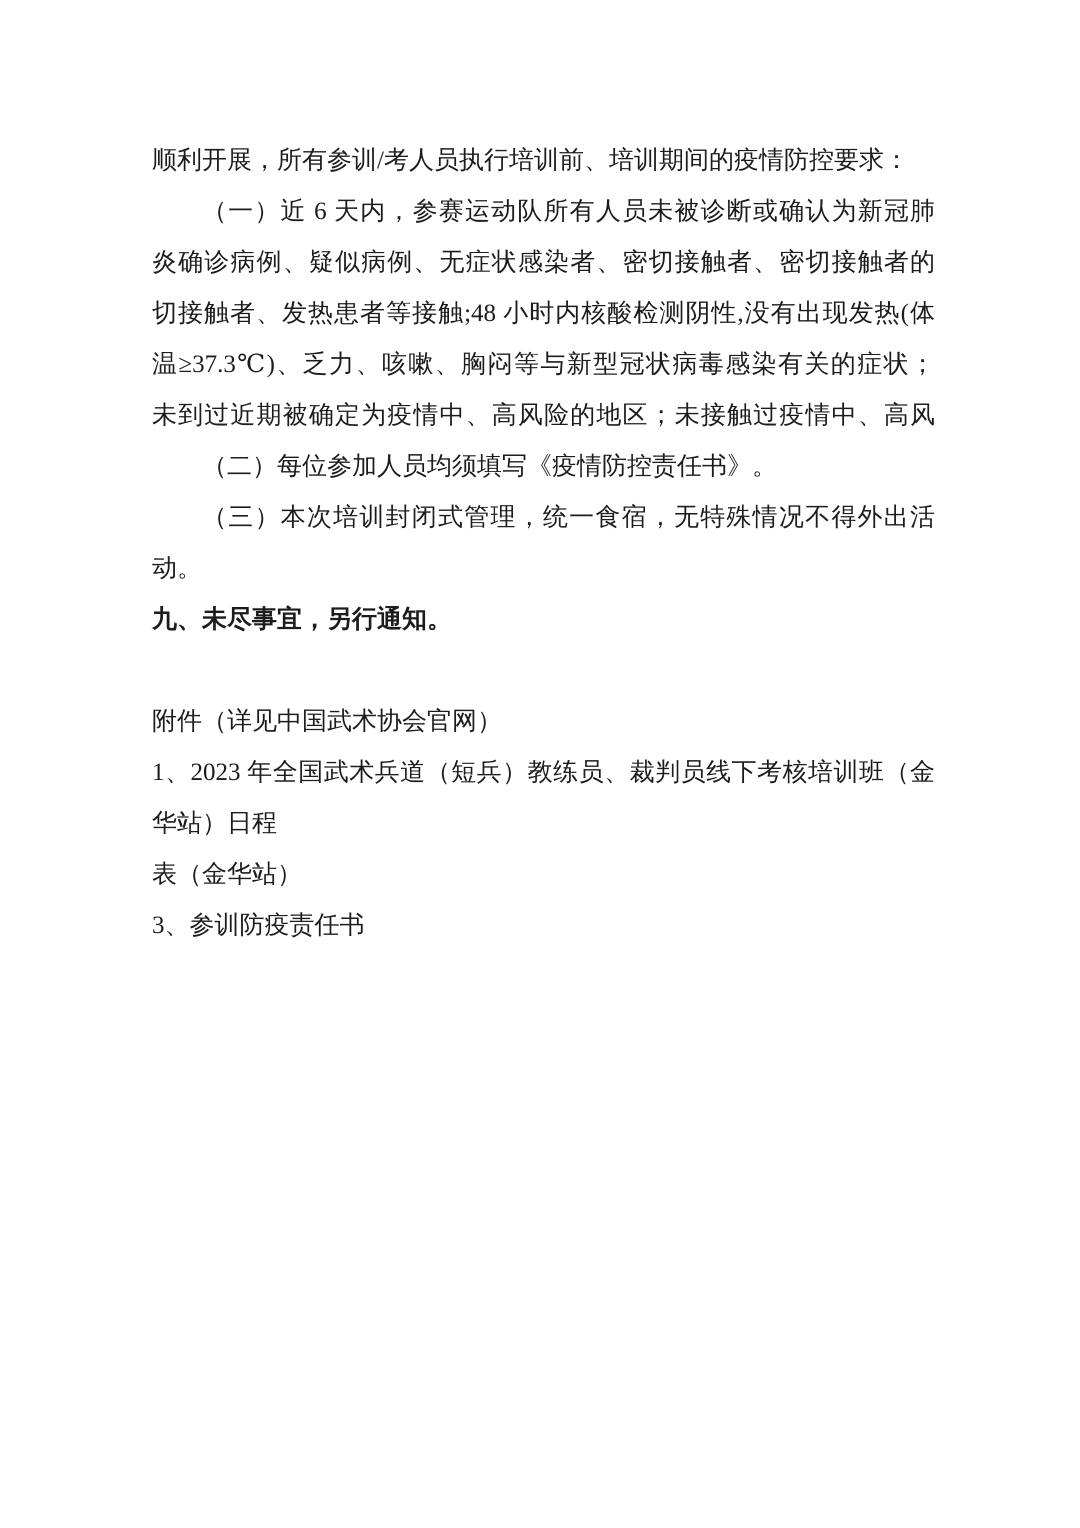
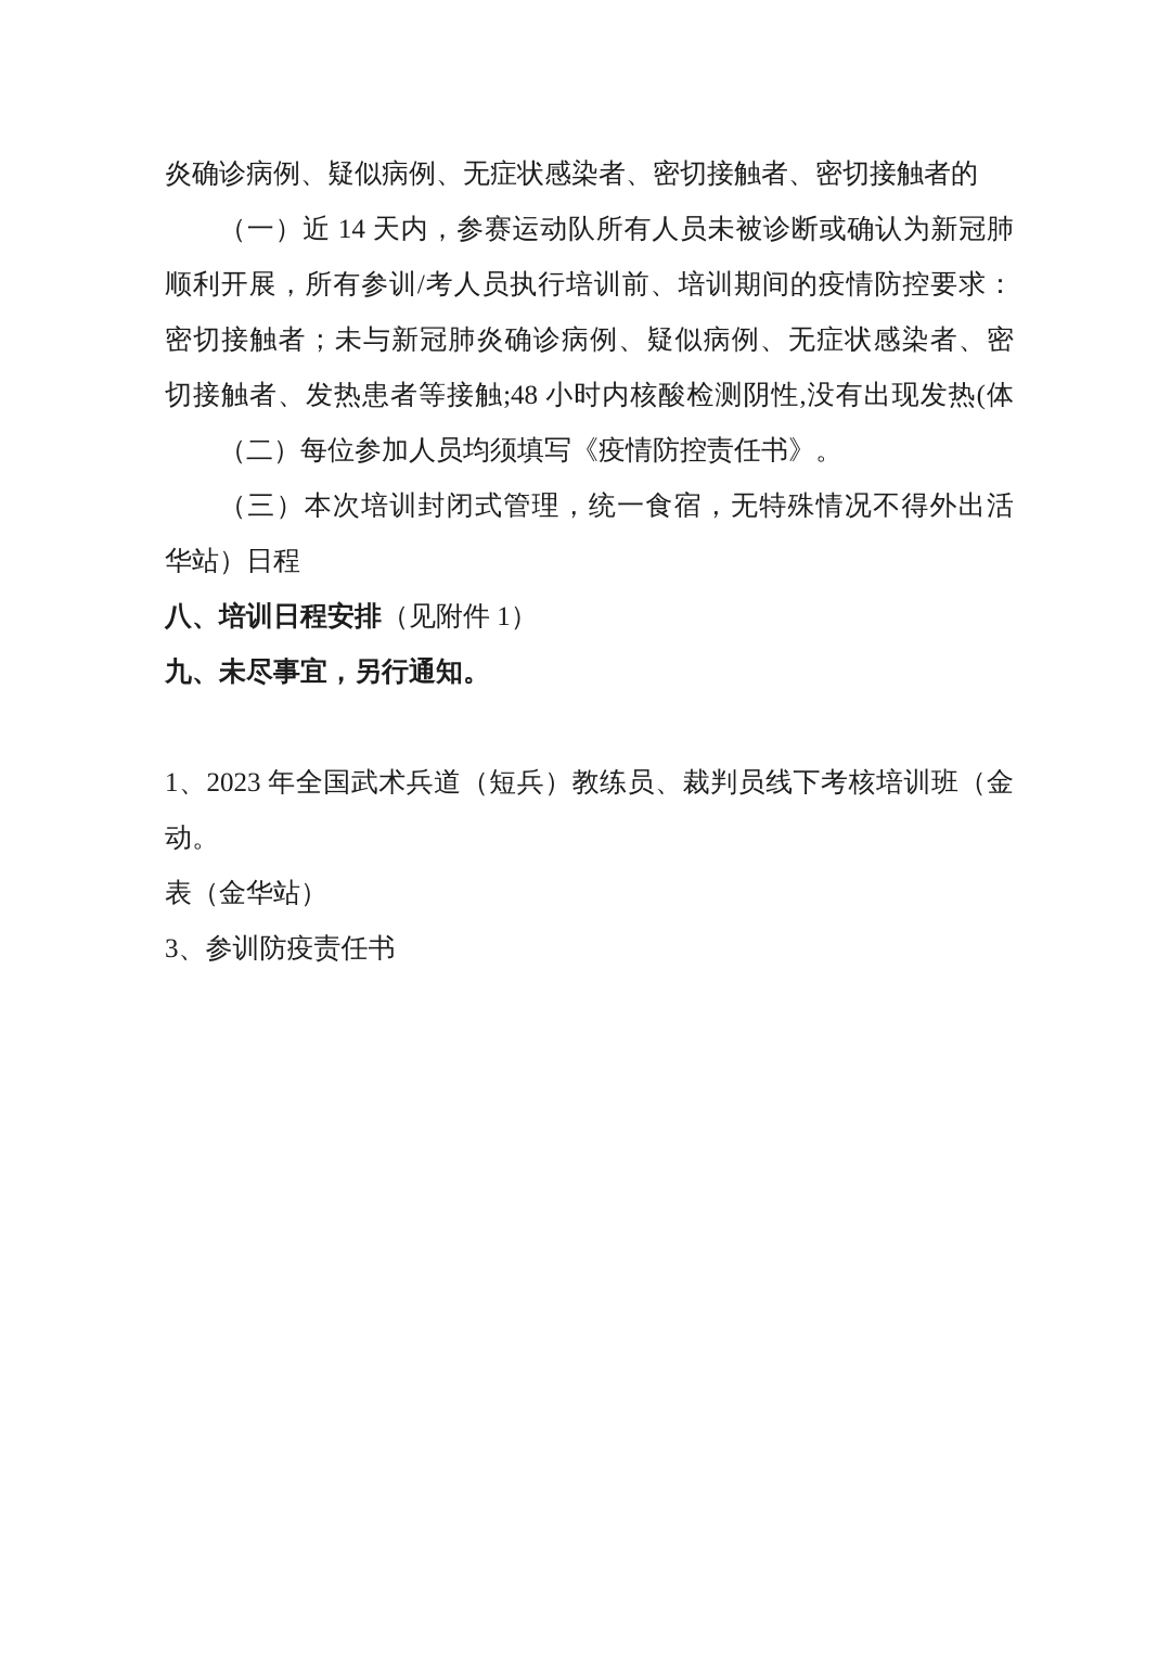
- 顺利开展，所有参训/考人员执行培训前、培训期间的疫情防控要求：
+ 炎确诊病例、疑似病例、无症状感染者、密切接触者、密切接触者的
- （一）近 6 天内，参赛运动队所有人员未被诊断或确认为新冠肺
+ （一）近 14 天内，参赛运动队所有人员未被诊断或确认为新冠肺
- 炎确诊病例、疑似病例、无症状感染者、密切接触者、密切接触者的
+ 顺利开展，所有参训/考人员执行培训前、培训期间的疫情防控要求：
+ 密切接触者；未与新冠肺炎确诊病例、疑似病例、无症状感染者、密
  切接触者、发热患者等接触;48 小时内核酸检测阴性,没有出现发热(体
- 温≥37.3℃)、乏力、咳嗽、胸闷等与新型冠状病毒感染有关的症状；
- 未到过近期被确定为疫情中、高风险的地区；未接触过疫情中、高风
  （二）每位参加人员均须填写《疫情防控责任书》。
  （三）本次培训封闭式管理，统一食宿，无特殊情况不得外出活
- 动。
+ 华站）日程
+ 八、培训日程安排（见附件 1）
  九、未尽事宜，另行通知。
- 附件（详见中国武术协会官网）
  1、2023 年全国武术兵道（短兵）教练员、裁判员线下考核培训班（金
- 华站）日程
+ 动。
  表（金华站）
  3、参训防疫责任书
